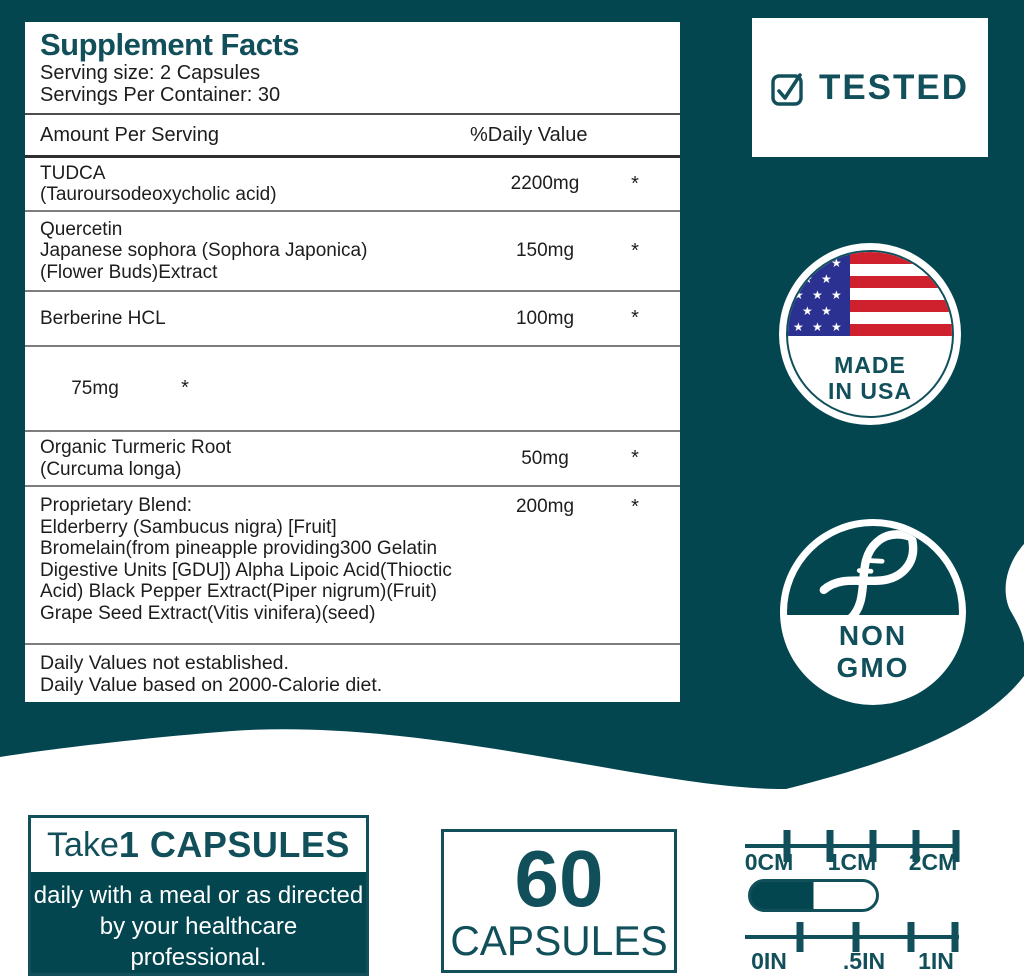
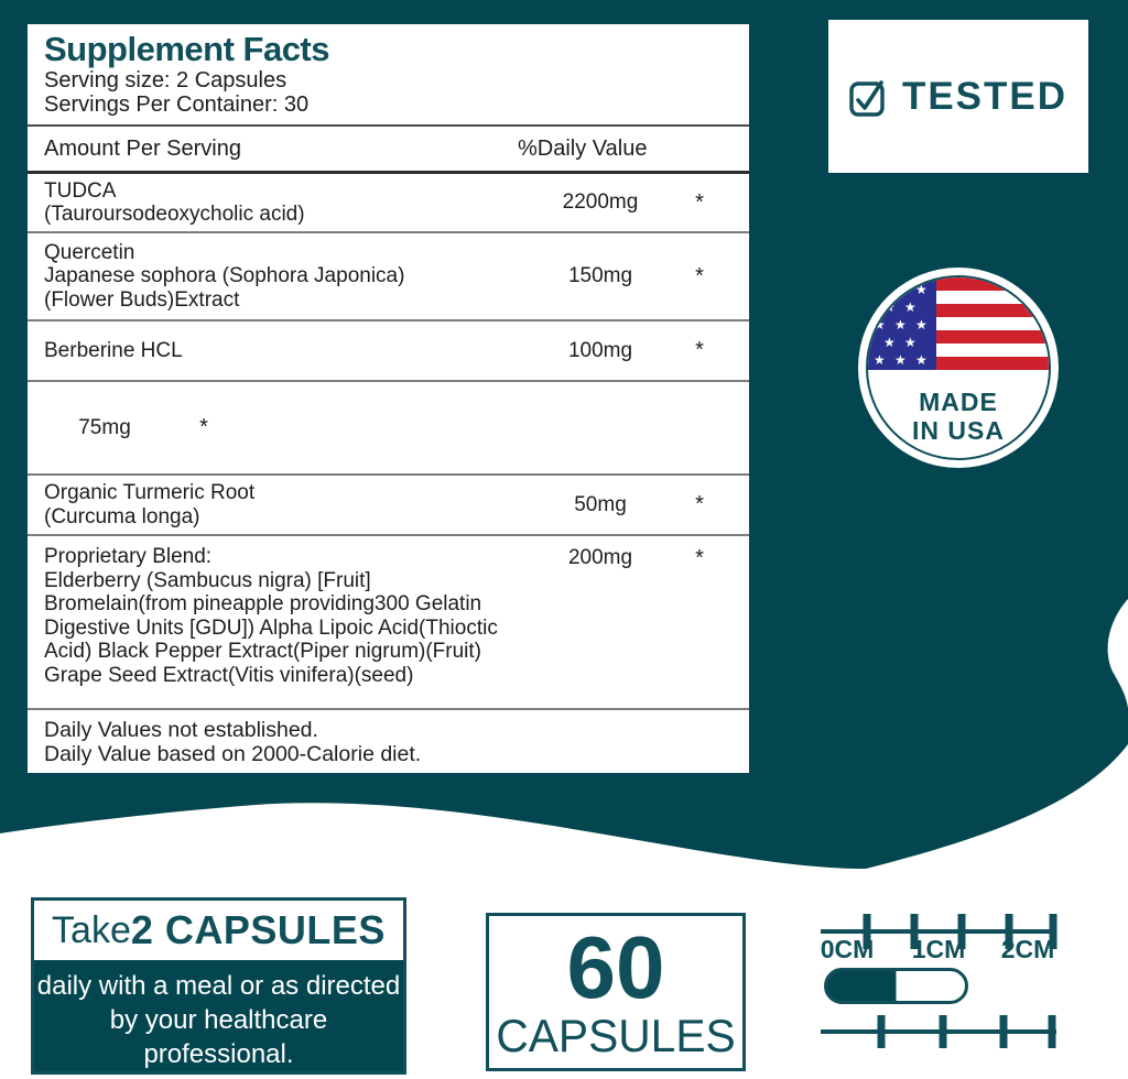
  Supplement Facts
  Serving size: 2 Capsules
  Servings Per Container: 30
  Amount Per Serving
  %Daily Value
  TUDCA
  (Tauroursodeoxycholic acid)
  2200mg
  *
  Quercetin
  Japanese sophora (Sophora Japonica)
  (Flower Buds)Extract
  150mg
  *
  Berberine HCL
  100mg
  *
  75mg
  *
  Organic Turmeric Root
  (Curcuma longa)
  50mg
  *
  Proprietary Blend:
  Elderberry (Sambucus nigra) [Fruit]
  Bromelain(from pineapple providing300 Gelatin
  Digestive Units [GDU]) Alpha Lipoic Acid(Thioctic
  Acid) Black Pepper Extract(Piper nigrum)(Fruit)
  Grape Seed Extract(Vitis vinifera)(seed)
  200mg
  *
  Daily Values not established.
  Daily Value based on 2000-Calorie diet.
  TESTED
  ★
  ★
  ★
  ★
  ★
  ★
  ★
  ★
  ★
  ★
  ★
  ★
  MADE
  IN USA
- NON
- GMO
  Take
- 1 CAPSULES
+ 2 CAPSULES
  daily with a meal or as directed
  by your healthcare professional.
  60
  CAPSULES
  0CM
  1CM
  2CM
- 0IN
- .5IN
- 1IN
